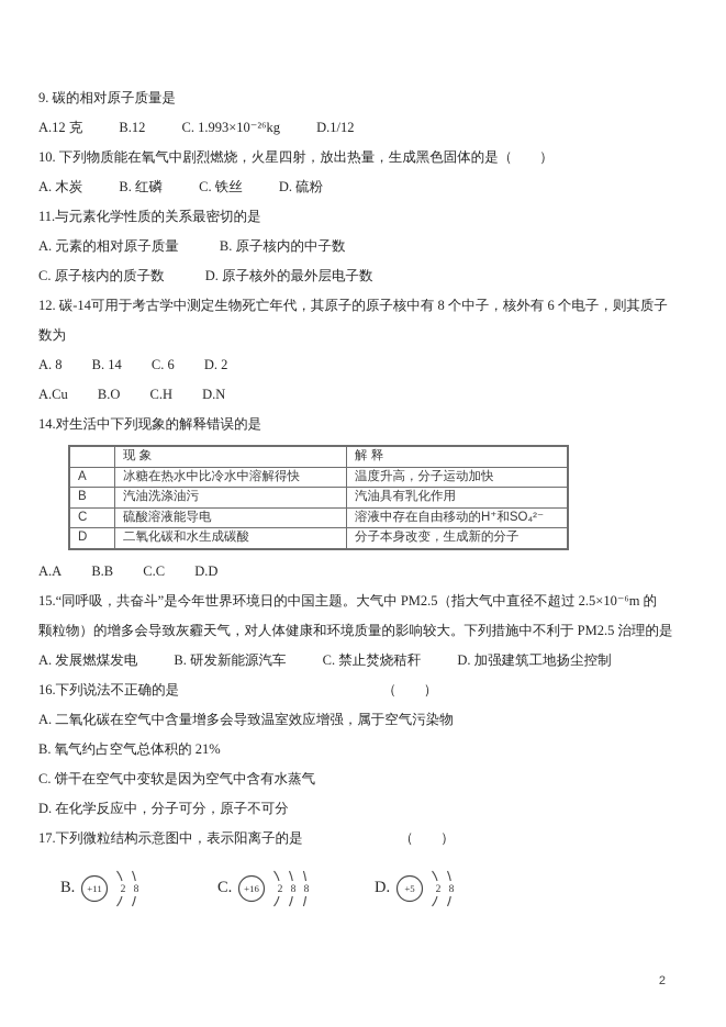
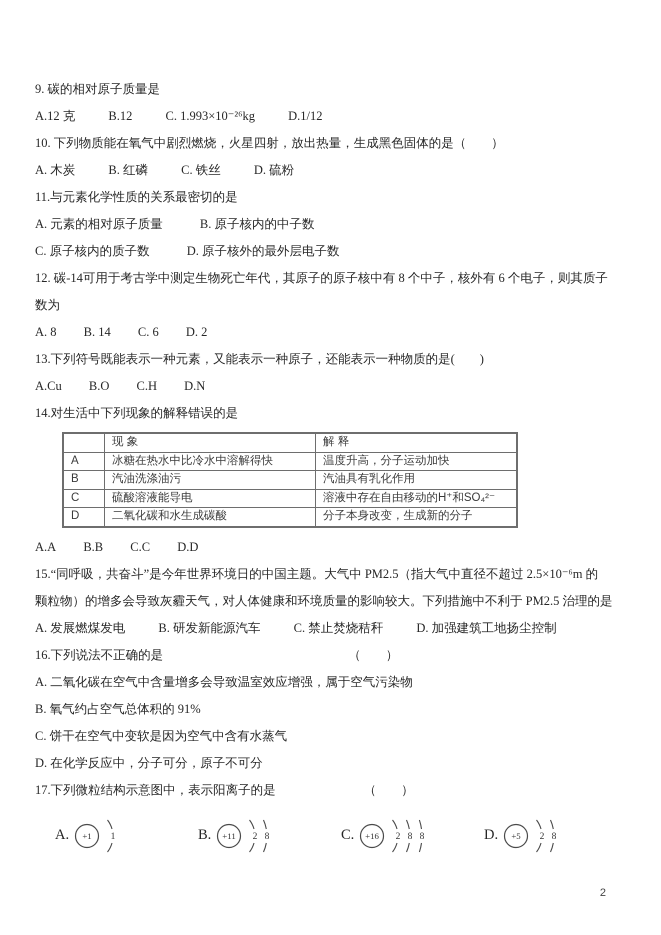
  9. 碳的相对原子质量是
  A.12 克 B.12 C. 1.993×10⁻²⁶kg D.1/12
  10. 下列物质能在氧气中剧烈燃烧，火星四射，放出热量，生成黑色固体的是（ ）
  A. 木炭 B. 红磷 C. 铁丝 D. 硫粉
  11.与元素化学性质的关系最密切的是
  A. 元素的相对原子质量 B. 原子核内的中子数
  C. 原子核内的质子数 D. 原子核外的最外层电子数
  12. 碳-14可用于考古学中测定生物死亡年代，其原子的原子核中有 8 个中子，核外有 6 个电子，则其质子
  数为
  A. 8 B. 14 C. 6 D. 2
+ 13.下列符号既能表示一种元素，又能表示一种原子，还能表示一种物质的是( )
  A.Cu B.O C.H D.N
  14.对生活中下列现象的解释错误的是
  	现 象	解 释
  A	冰糖在热水中比冷水中溶解得快	温度升高，分子运动加快
  B	汽油洗涤油污	汽油具有乳化作用
  C	硫酸溶液能导电	溶液中存在自由移动的H⁺和SO₄²⁻
  D	二氧化碳和水生成碳酸	分子本身改变，生成新的分子
  A.A B.B C.C D.D
  15.“同呼吸，共奋斗”是今年世界环境日的中国主题。大气中 PM2.5（指大气中直径不超过 2.5×10⁻⁶m 的
  颗粒物）的增多会导致灰霾天气，对人体健康和环境质量的影响较大。下列措施中不利于 PM2.5 治理的是
  A. 发展燃煤发电 B. 研发新能源汽车 C. 禁止焚烧秸秆 D. 加强建筑工地扬尘控制
  16.下列说法不正确的是 （ ）
  A. 二氧化碳在空气中含量增多会导致温室效应增强，属于空气污染物
- B. 氧气约占空气总体积的 21%
+ B. 氧气约占空气总体积的 91%
  C. 饼干在空气中变软是因为空气中含有水蒸气
  D. 在化学反应中，分子可分，原子不可分
  17.下列微粒结构示意图中，表示阳离子的是 （ ）
+ A.
+ +1
+ 1
  B.
  +11
  2
  8
  C.
  +16
  2
  8
  8
  D.
  +5
  2
  8
  2
